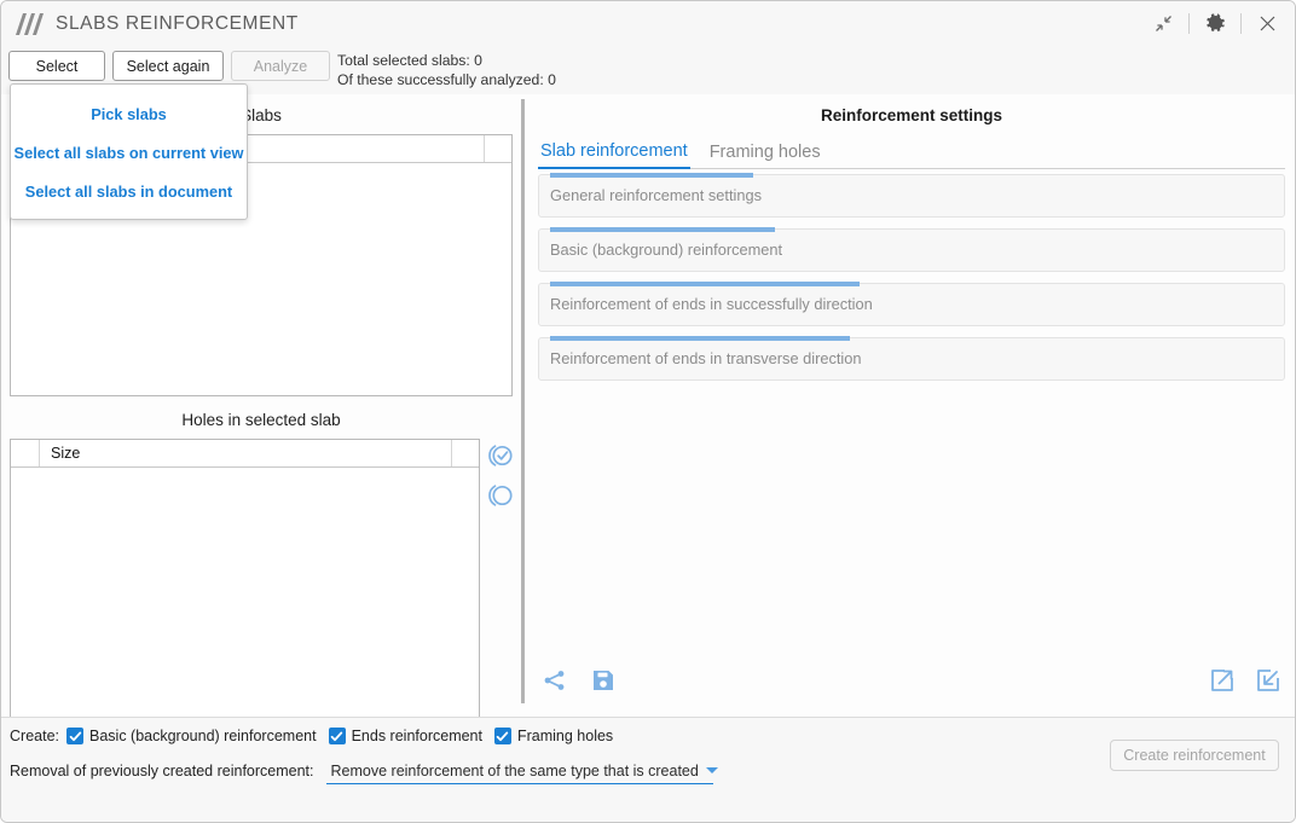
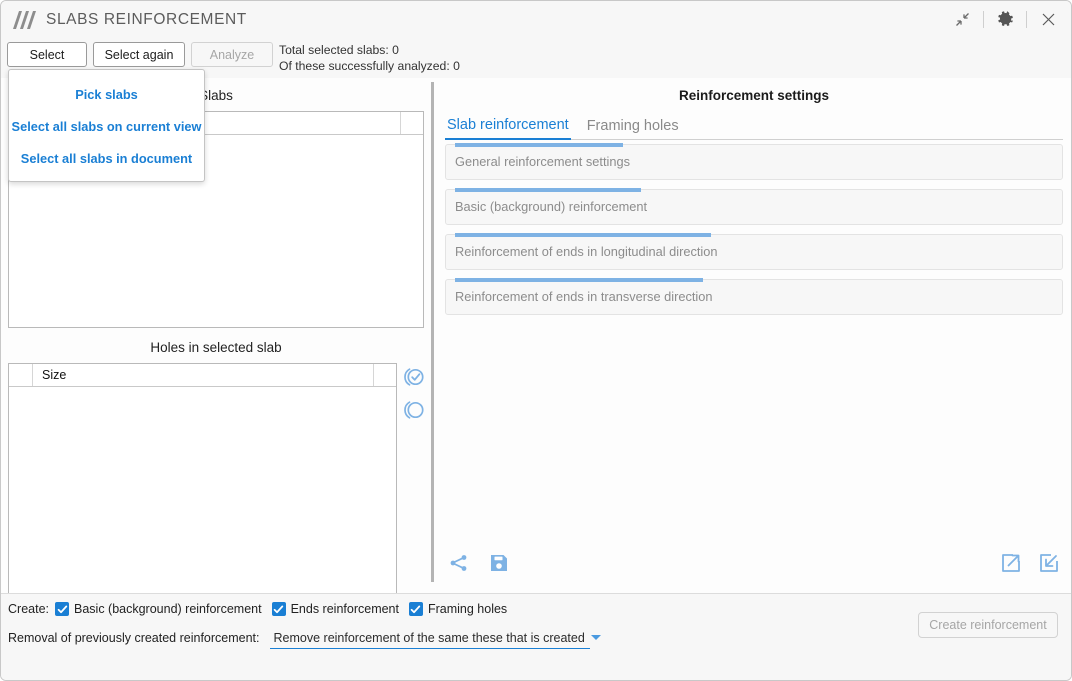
  SLABS REINFORCEMENT
  Select
  Select again
  Analyze
  Total selected slabs: 0
  Of these successfully analyzed: 0
  labs
  Holes in selected slab
  Size
  Reinforcement settings
  Slab reinforcement
  Framing holes
  General reinforcement settings
  Basic (background) reinforcement
- Reinforcement of ends in successfully direction
+ Reinforcement of ends in longitudinal direction
  Reinforcement of ends in transverse direction
  Create:
  Basic (background) reinforcement
  Ends reinforcement
  Framing holes
  Removal of previously created reinforcement:
- Remove reinforcement of the same type that is created
+ Remove reinforcement of the same these that is created
  Create reinforcement
  Pick slabs
  Select all slabs on current view
  Select all slabs in document
